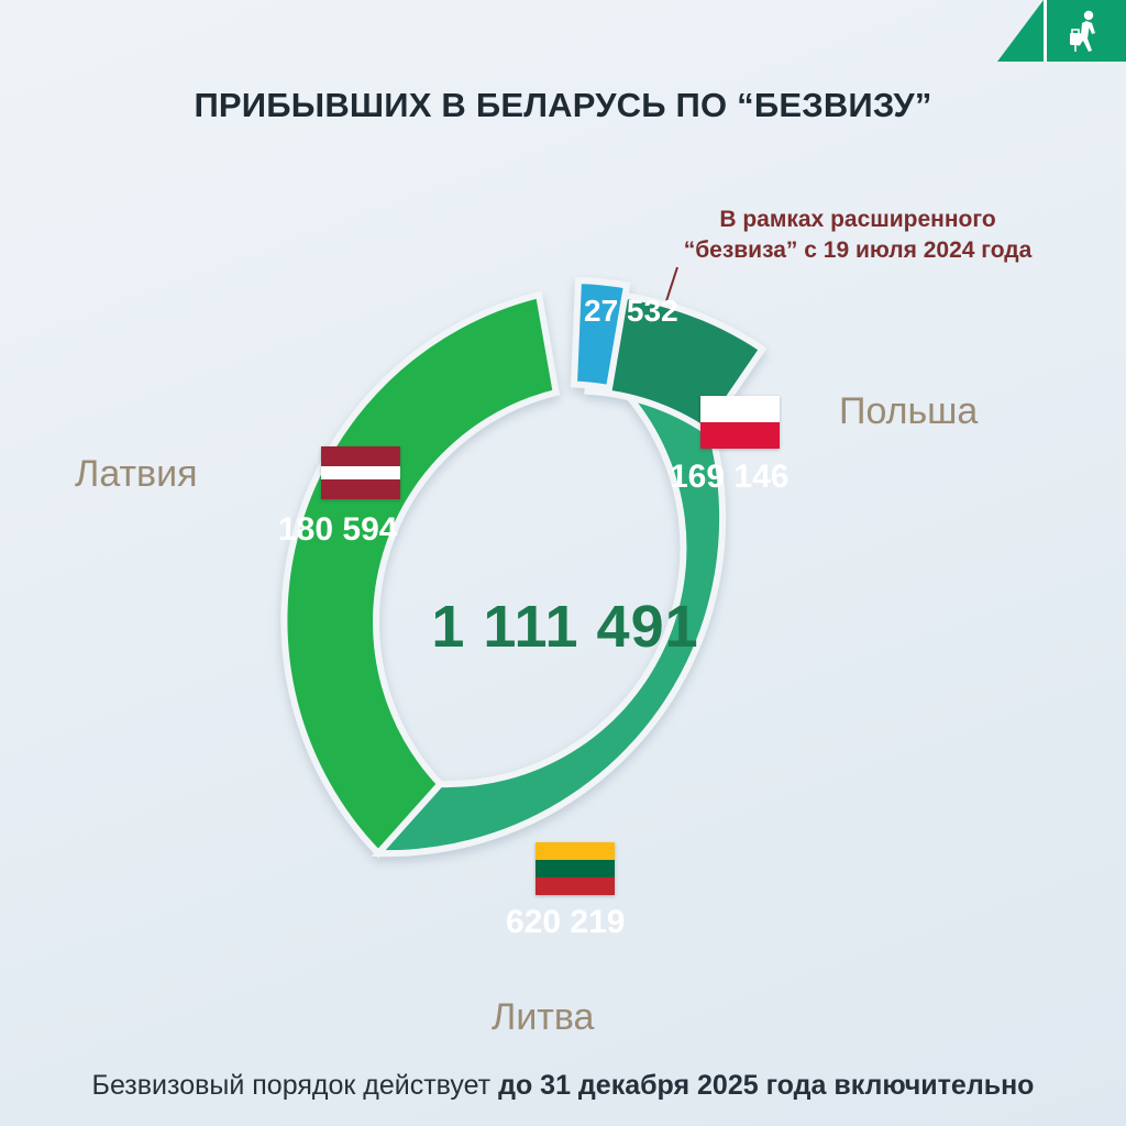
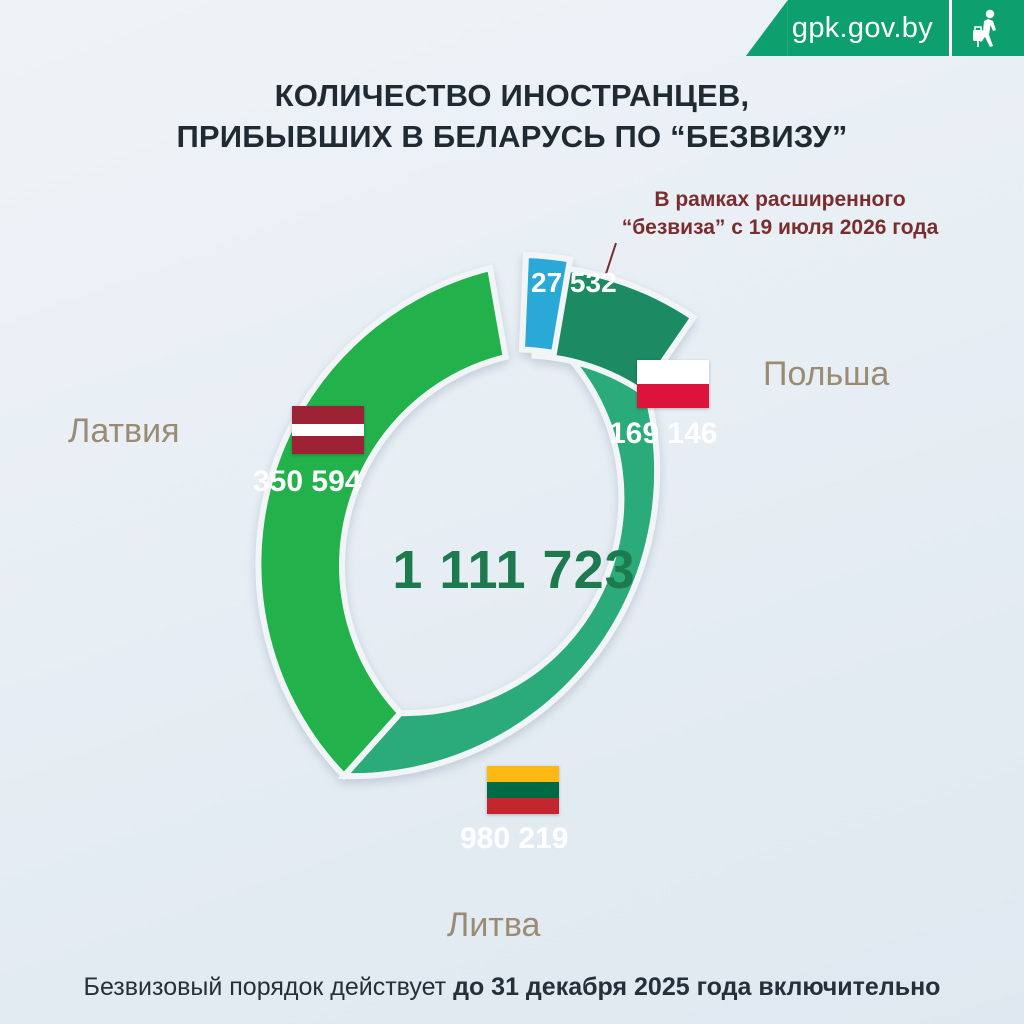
+ gpk.gov.by
+ КОЛИЧЕСТВО ИНОСТРАНЦЕВ,
  ПРИБЫВШИХ В БЕЛАРУСЬ ПО “БЕЗВИЗУ”
  В рамках расширенного
- “безвиза” с 19 июля 2024 года
+ “безвиза” с 19 июля 2026 года
- 1 111 491
+ 1 111 723
- 180 594
+ 350 594
- 620 219
+ 980 219
  169 146
  27 532
  Латвия
  Польша
  Литва
  Безвизовый порядок действует до 31 декабря 2025 года включительно
